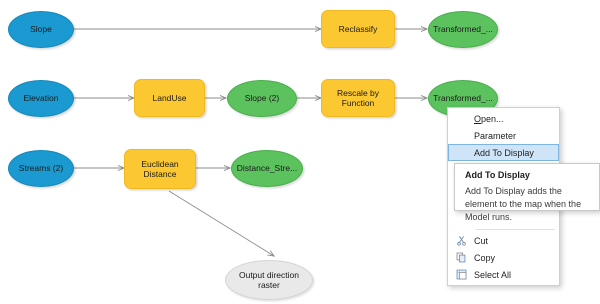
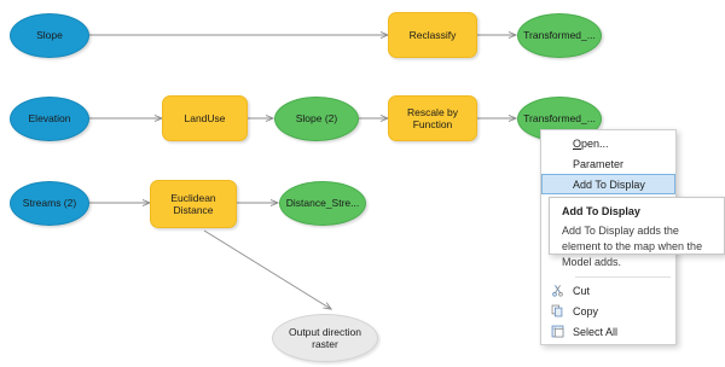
  Slope
  Reclassify
  Transformed_...
  Elevation
  LandUse
  Slope (2)
  Rescale by
  Function
  Transformed_...
  Streams (2)
  Euclidean
  Distance
  Distance_Stre...
  Output direction
  raster
  Open...
  Parameter
  Add To Display
  Cut
  Copy
  Select All
  Add To Display
- Add To Display adds the element to the map when the Model runs.
+ Add To Display adds the element to the map when the Model adds.
